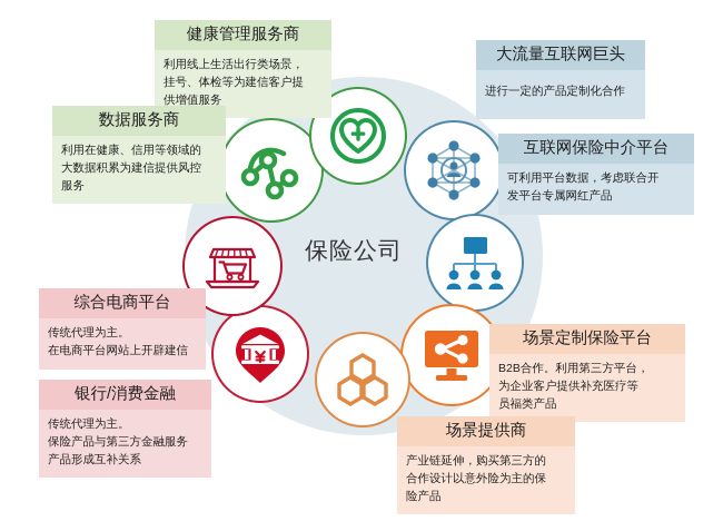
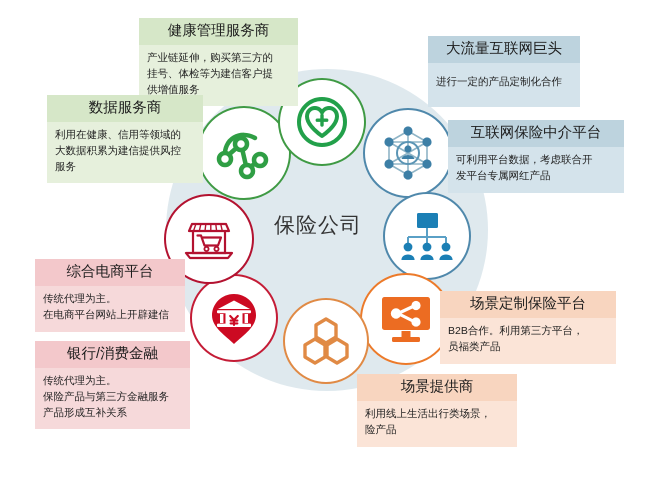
  保险公司
  健康管理服务商
- 利用线上生活出行类场景，
+ 产业链延伸，购买第三方的
  挂号、体检等为建信客户提
  供增值服务
  数据服务商
  利用在健康、信用等领域的
  大数据积累为建信提供风控
  服务
  大流量互联网巨头
  进行一定的产品定制化合作
  互联网保险中介平台
  可利用平台数据，考虑联合开
  发平台专属网红产品
  场景定制保险平台
  B2B合作。利用第三方平台，
- 为企业客户提供补充医疗等
  员福类产品
  场景提供商
- 产业链延伸，购买第三方的
+ 利用线上生活出行类场景，
- 合作设计以意外险为主的保
  险产品
  综合电商平台
  传统代理为主。
  在电商平台网站上开辟建信
  银行/消费金融
  传统代理为主。
  保险产品与第三方金融服务
  产品形成互补关系
